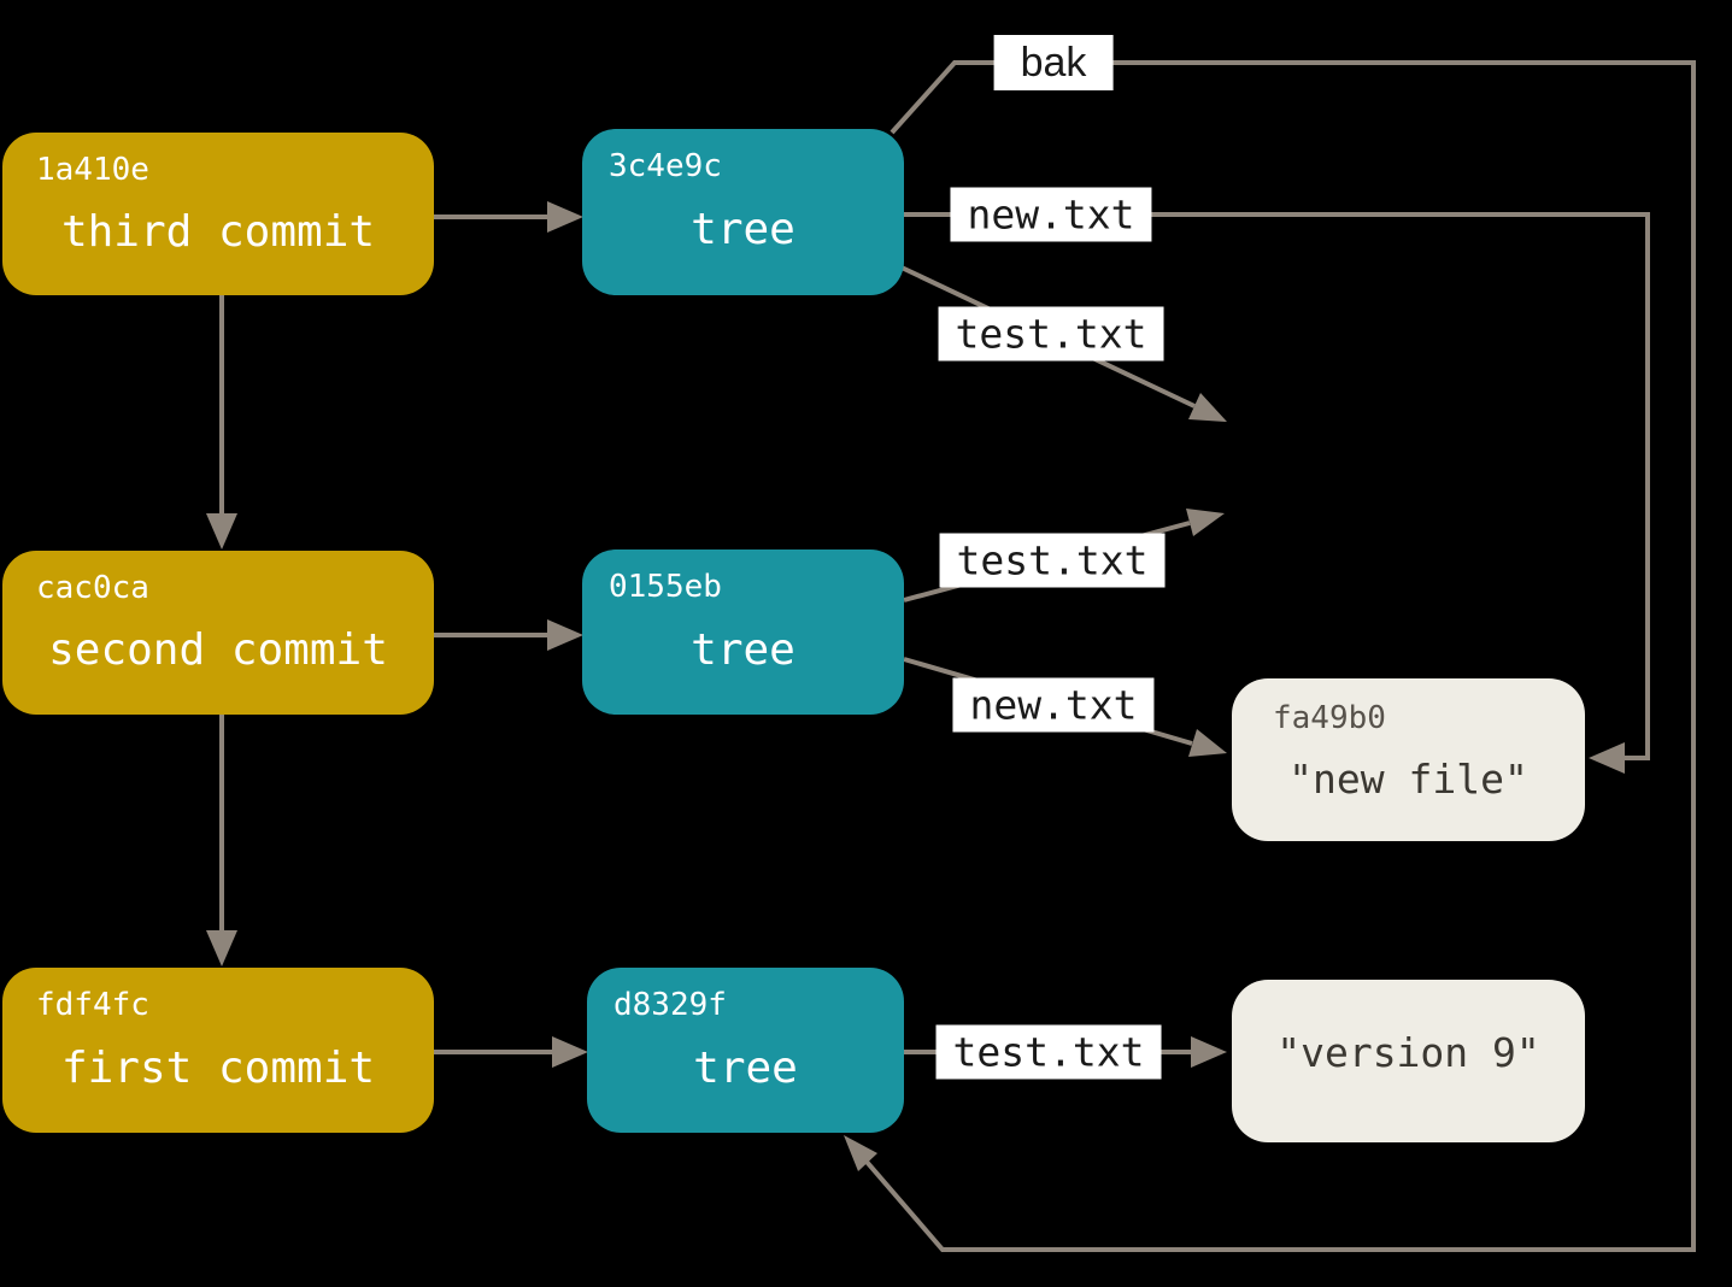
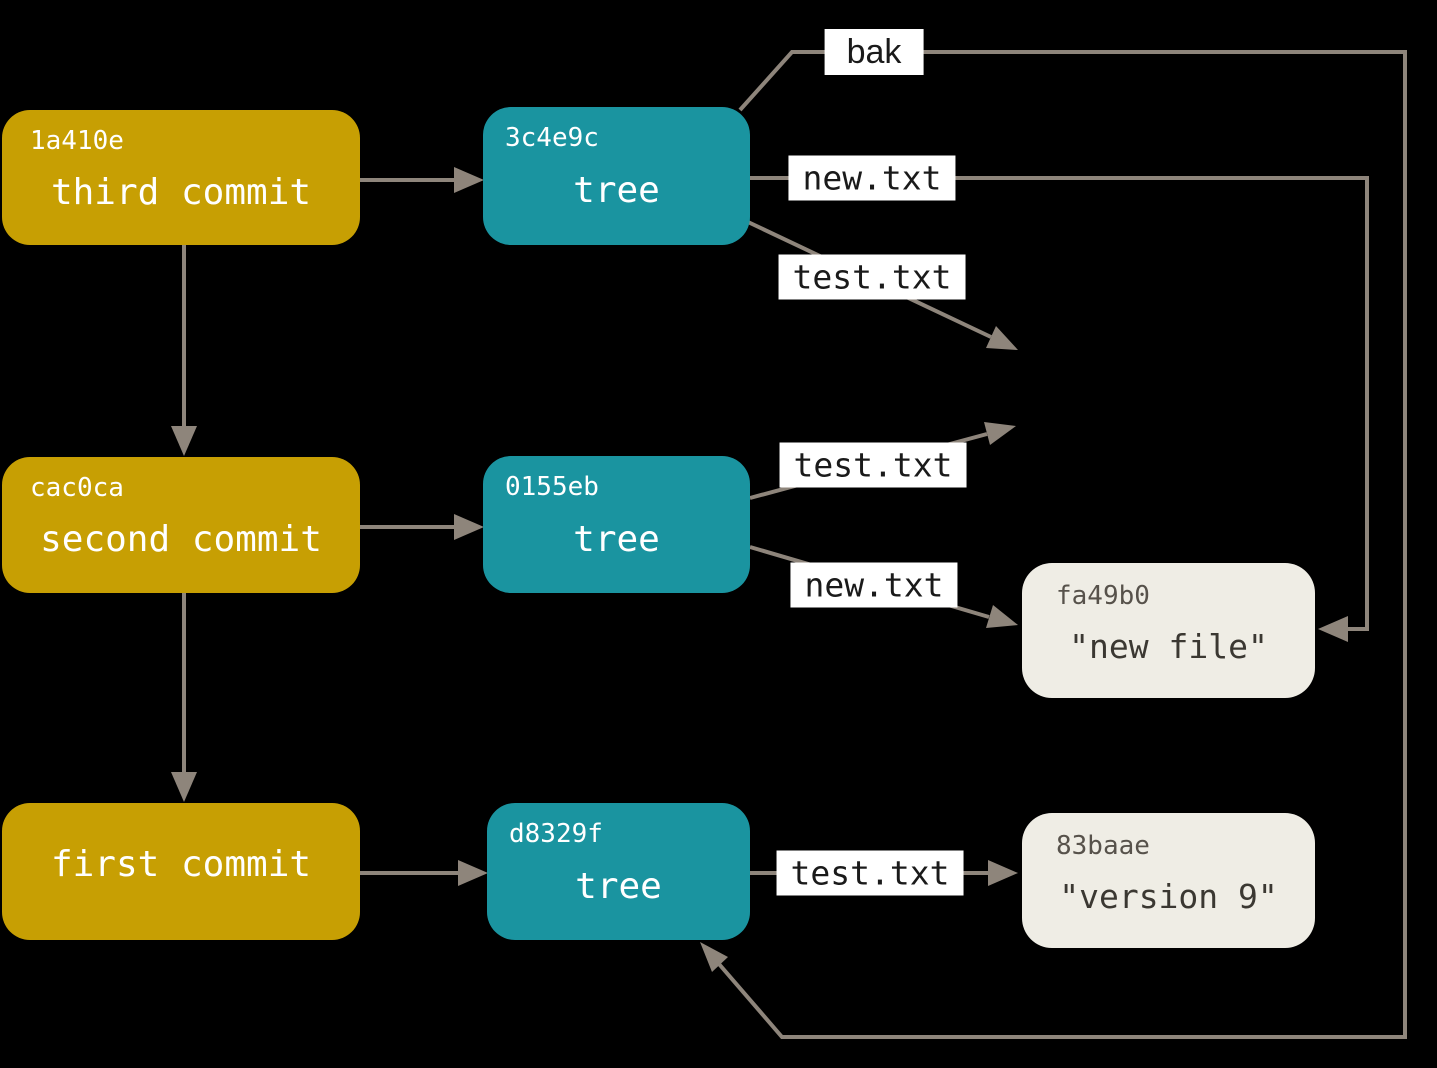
  1a410e
  third commit
  cac0ca
  second commit
- fdf4fc
  first commit
  3c4e9c
  tree
  0155eb
  tree
  d8329f
  tree
  fa49b0
  "new file"
+ 83baae
  "version 9"
  bak
  new.txt
  test.txt
  test.txt
  new.txt
  test.txt
